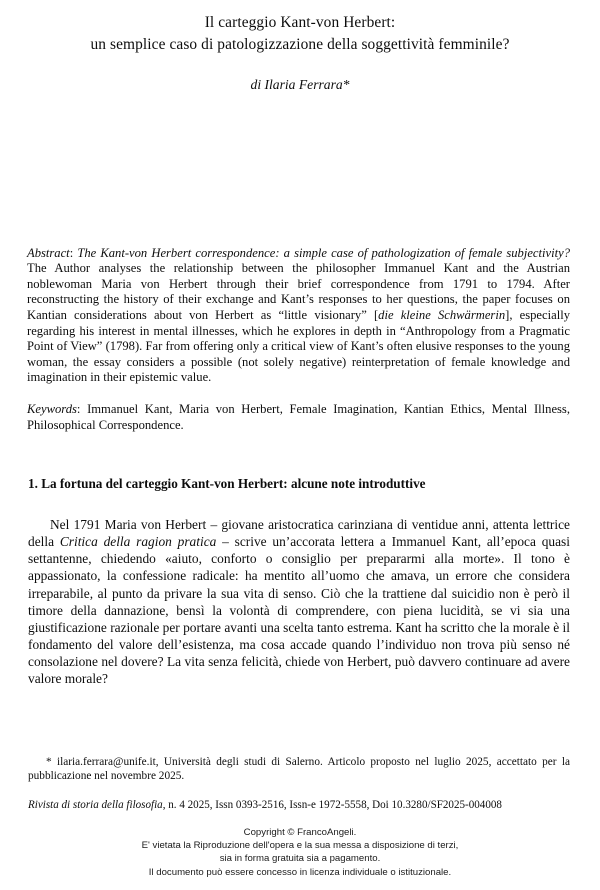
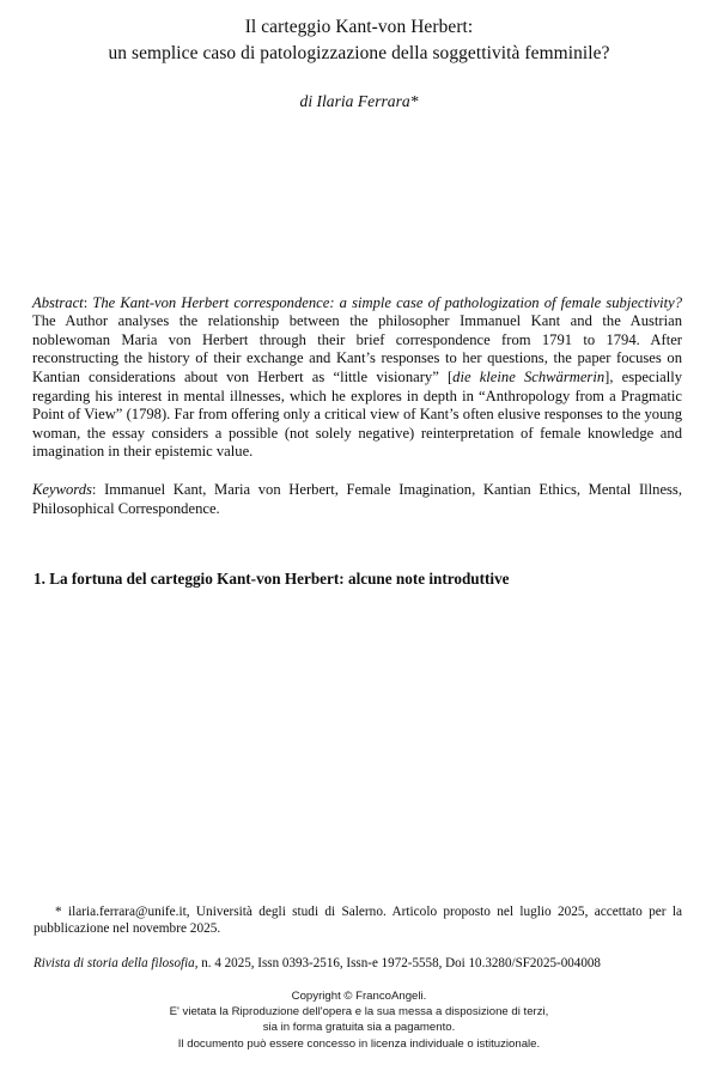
  Il carteggio Kant-von Herbert:
  un semplice caso di patologizzazione della soggettività femminile?
  di Ilaria Ferrara*
  Abstract: The Kant-von Herbert correspondence: a simple case of pathologization of female subjectivity? The Author analyses the relationship between the philosopher Immanuel Kant and the Austrian noblewoman Maria von Herbert through their brief correspondence from 1791 to 1794. After reconstructing the history of their exchange and Kant’s responses to her questions, the paper focuses on Kantian considerations about von Herbert as “little visionary” [die kleine Schwärmerin], especially regarding his interest in mental illnesses, which he explores in depth in “Anthropology from a Pragmatic Point of View” (1798). Far from offering only a critical view of Kant’s often elusive responses to the young woman, the essay considers a possible (not solely negative) reinterpretation of female knowledge and imagination in their epistemic value.
  Keywords: Immanuel Kant, Maria von Herbert, Female Imagination, Kantian Ethics, Mental Illness, Philosophical Correspondence.
  1. La fortuna del carteggio Kant-von Herbert: alcune note introduttive
- Nel 1791 Maria von Herbert – giovane aristocratica carinziana di ventidue anni, attenta lettrice della Critica della ragion pratica – scrive un’accorata lettera a Immanuel Kant, all’epoca quasi settantenne, chiedendo «aiuto, conforto o consiglio per prepararmi alla morte». Il tono è appassionato, la confessione radicale: ha mentito all’uomo che amava, un errore che considera irreparabile, al punto da privare la sua vita di senso. Ciò che la trattiene dal suicidio non è però il timore della dannazione, bensì la volontà di comprendere, con piena lucidità, se vi sia una giustificazione razionale per portare avanti una scelta tanto estrema. Kant ha scritto che la morale è il fondamento del valore dell’esistenza, ma cosa accade quando l’individuo non trova più senso né consolazione nel dovere? La vita senza felicità, chiede von Herbert, può davvero continuare ad avere valore morale?
  * ilaria.ferrara@unife.it, Università degli studi di Salerno. Articolo proposto nel luglio 2025, accettato per la pubblicazione nel novembre 2025.
  Rivista di storia della filosofia, n. 4 2025, Issn 0393-2516, Issn-e 1972-5558, Doi 10.3280/SF2025-004008
  Copyright © FrancoAngeli.
  E' vietata la Riproduzione dell'opera e la sua messa a disposizione di terzi,
  sia in forma gratuita sia a pagamento.
  Il documento può essere concesso in licenza individuale o istituzionale.
